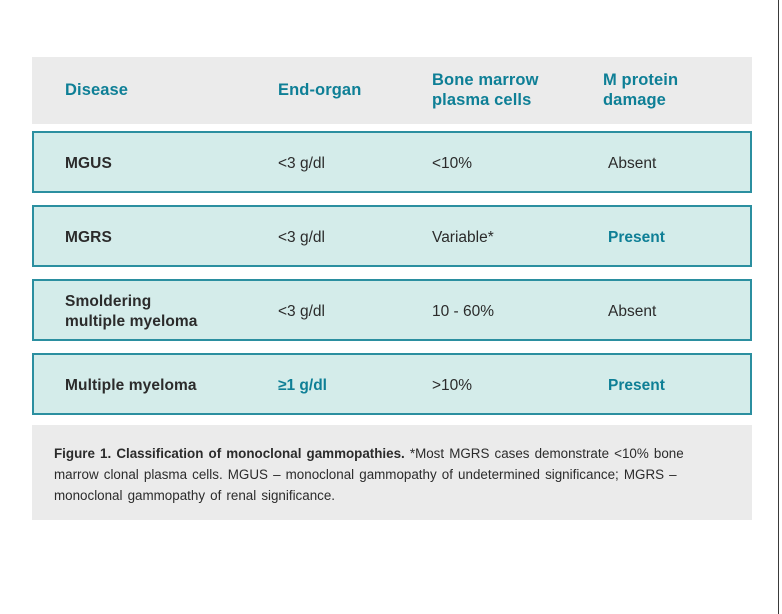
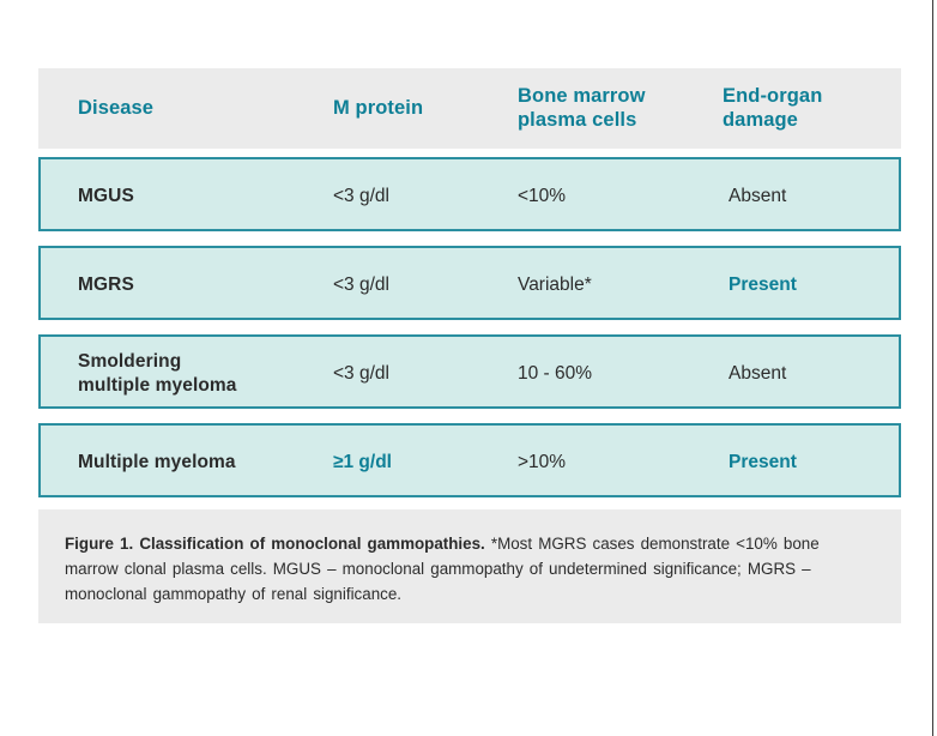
  Disease
- End-organ
+ M protein
  Bone marrow
  plasma cells
- M protein
+ End-organ
  damage
  MGUS
  <3 g/dl
  <10%
  Absent
  MGRS
  <3 g/dl
  Variable*
  Present
  Smoldering
  multiple myeloma
  <3 g/dl
  10 - 60%
  Absent
  Multiple myeloma
  ≥1 g/dl
  >10%
  Present
  Figure 1. Classification of monoclonal gammopathies. *Most MGRS cases demonstrate <10% bone marrow clonal plasma cells. MGUS – monoclonal gammopathy of undetermined significance; MGRS – monoclonal gammopathy of renal significance.
